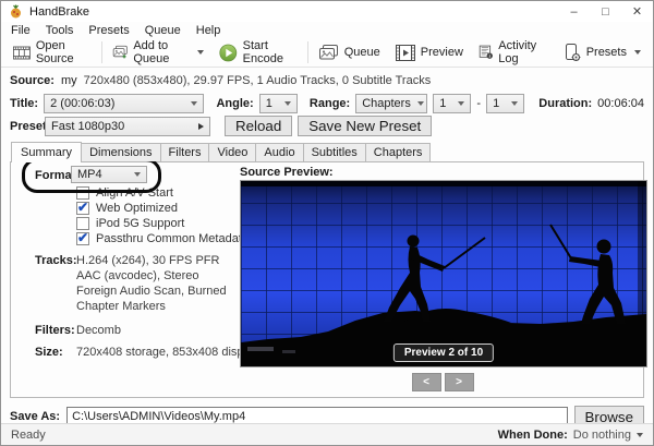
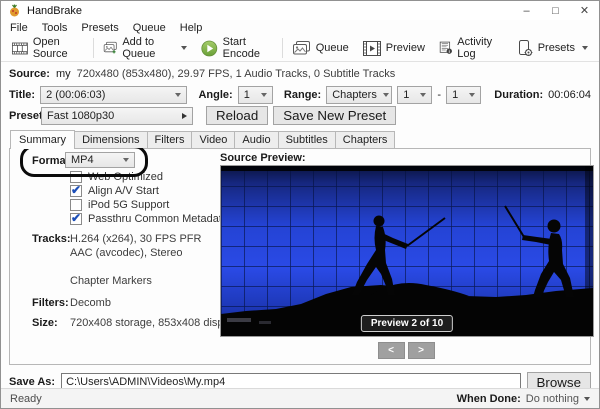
  HandBrake
  –
  □
  ✕
  File
  Tools
  Presets
  Queue
  Help
  Open Source
  Add to Queue
  Start Encode
  Queue
  Preview
  Activity Log
  Presets
  Source:
  my
  720x480 (853x480), 29.97 FPS, 1 Audio Tracks, 0 Subtitle Tracks
  Title:
  2 (00:06:03)
  Angle:
  1
  Range:
  Chapters
  1
  -
  1
  Duration:
  00:06:04
  Prese
  Fast 1080p30
  Reload
  Save New Preset
  Summary
  Dimensions
  Filters
  Video
  Audio
  Subtitles
  Chapters
  Forma
  MP4
- Align A/V Start
+ Web Optimized
  ✔
- Web Optimized
+ Align A/V Start
  iPod 5G Support
  ✔
  Passthru Common Metadat
  Tracks:
  H.264 (x264), 30 FPS PFR
  AAC (avcodec), Stereo
- Foreign Audio Scan, Burned
  Chapter Markers
  Filters:
  Decomb
  Size:
  720x408 storage, 853x408 disp
  Source Preview:
  Preview 2 of 10
  <
  >
  Save As:
  C:\Users\ADMIN\Videos\My.mp4
  Browse
  Ready
  When Done:
  Do nothing
